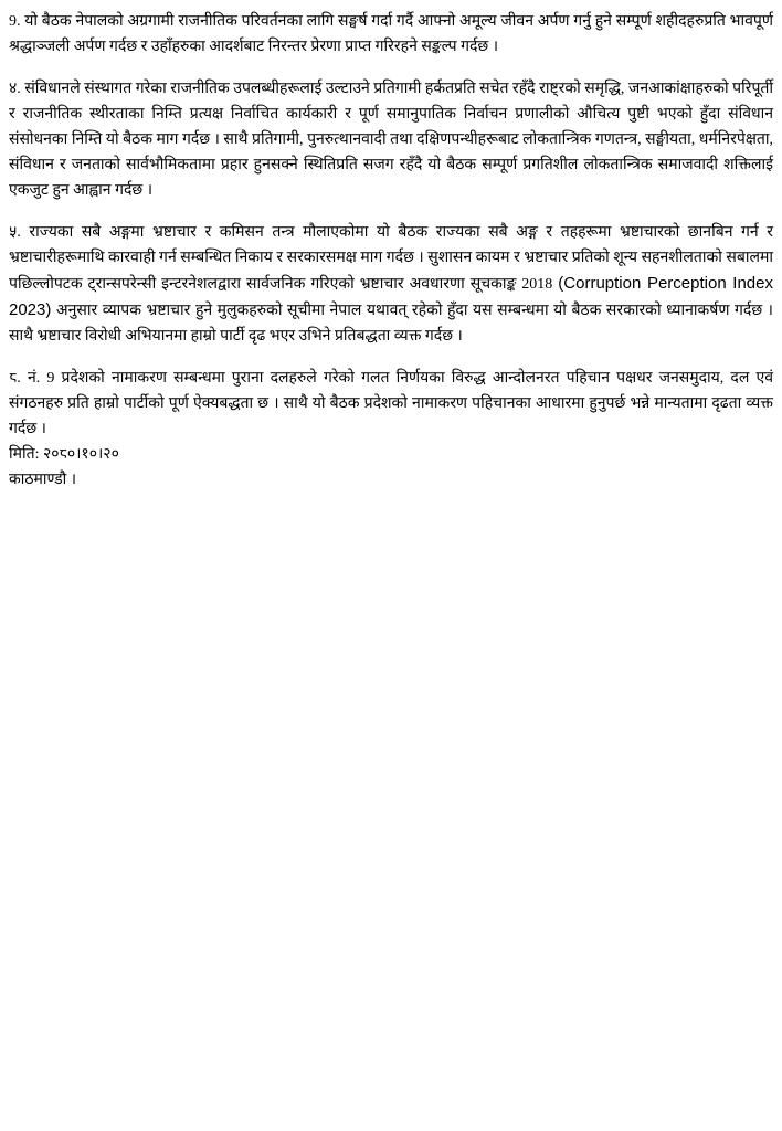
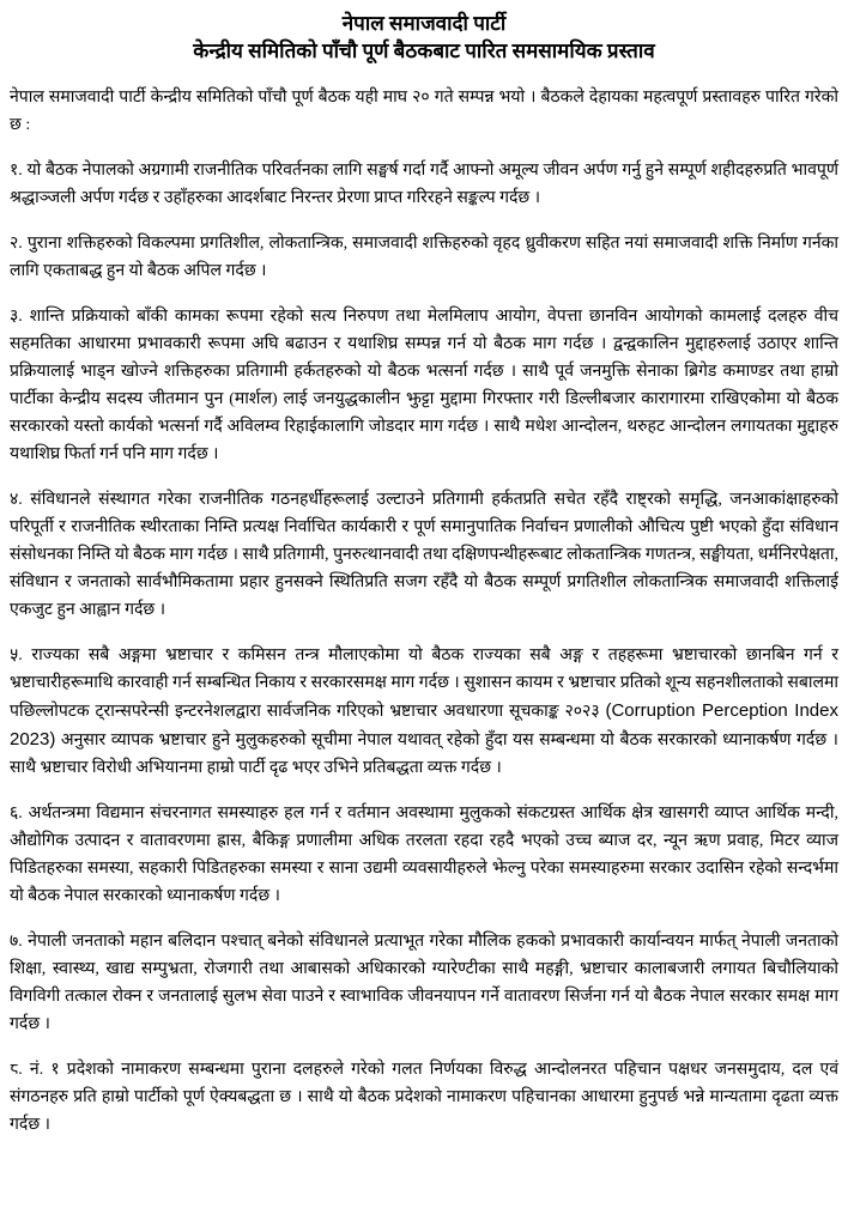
+ नेपाल समाजवादी पार्टी
+ केन्द्रीय समितिको पाँचौ पूर्ण बैठकबाट पारित समसामयिक प्रस्ताव
+ नेपाल समाजवादी पार्टी केन्द्रीय समितिको पाँचौ पूर्ण बैठक यही माघ २० गते सम्पन्न भयो । बैठकले देहायका महत्वपूर्ण प्रस्तावहरु पारित गरेको छ :
- 9. यो बैठक नेपालको अग्रगामी राजनीतिक परिवर्तनका लागि सङ्घर्ष गर्दा गर्दै आफ्नो अमूल्य जीवन अर्पण गर्नु हुने सम्पूर्ण शहीदहरुप्रति भावपूर्ण श्रद्धाञ्जली अर्पण गर्दछ र उहाँहरुका आदर्शबाट निरन्तर प्रेरणा प्राप्त गरिरहने सङ्कल्प गर्दछ ।
+ १. यो बैठक नेपालको अग्रगामी राजनीतिक परिवर्तनका लागि सङ्घर्ष गर्दा गर्दै आफ्नो अमूल्य जीवन अर्पण गर्नु हुने सम्पूर्ण शहीदहरुप्रति भावपूर्ण श्रद्धाञ्जली अर्पण गर्दछ र उहाँहरुका आदर्शबाट निरन्तर प्रेरणा प्राप्त गरिरहने सङ्कल्प गर्दछ ।
+ २. पुराना शक्तिहरुको विकल्पमा प्रगतिशील, लोकतान्त्रिक, समाजवादी शक्तिहरुको वृहद ध्रुवीकरण सहित नयां समाजवादी शक्ति निर्माण गर्नका लागि एकताबद्ध हुन यो बैठक अपिल गर्दछ ।
+ ३. शान्ति प्रक्रियाको बाँकी कामका रूपमा रहेको सत्य निरुपण तथा मेलमिलाप आयोग, वेपत्ता छानविन आयोगको कामलाई दलहरु वीच सहमतिका आधारमा प्रभावकारी रूपमा अघि बढाउन र यथाशिघ्र सम्पन्न गर्न यो बैठक माग गर्दछ । द्वन्द्वकालिन मुद्दाहरुलाई उठाएर शान्ति प्रक्रियालाई भाड्न खोज्ने शक्तिहरुका प्रतिगामी हर्कतहरुको यो बैठक भत्सर्ना गर्दछ । साथै पूर्व जनमुक्ति सेनाका ब्रिगेड कमाण्डर तथा हाम्रो पार्टीका केन्द्रीय सदस्य जीतमान पुन (मार्शल) लाई जनयुद्धकालीन झुट्टा मुद्दामा गिरफ्तार गरी डिल्लीबजार कारागारमा राखिएकोमा यो बैठक सरकारको यस्तो कार्यको भत्सर्ना गर्दै अविलम्व रिहाईकालागि जोडदार माग गर्दछ । साथै मधेश आन्दोलन, थरुहट आन्दोलन लगायतका मुद्दाहरु यथाशिघ्र फिर्ता गर्न पनि माग गर्दछ ।
- ४. संविधानले संस्थागत गरेका राजनीतिक उपलब्धीहरूलाई उल्टाउने प्रतिगामी हर्कतप्रति सचेत रहँदै राष्ट्रको समृद्धि, जनआकांक्षाहरुको परिपूर्ती र राजनीतिक स्थीरताका निम्ति प्रत्यक्ष निर्वाचित कार्यकारी र पूर्ण समानुपातिक निर्वाचन प्रणालीको औचित्य पुष्टी भएको हुँदा संविधान संसोधनका निम्ति यो बैठक माग गर्दछ । साथै प्रतिगामी, पुनरुत्थानवादी तथा दक्षिणपन्थीहरूबाट लोकतान्त्रिक गणतन्त्र, सङ्घीयता, धर्मनिरपेक्षता, संविधान र जनताको सार्वभौमिकतामा प्रहार हुनसक्ने स्थितिप्रति सजग रहँदै यो बैठक सम्पूर्ण प्रगतिशील लोकतान्त्रिक समाजवादी शक्तिलाई एकजुट हुन आह्वान गर्दछ ।
+ ४. संविधानले संस्थागत गरेका राजनीतिक गठनहर्धीहरूलाई उल्टाउने प्रतिगामी हर्कतप्रति सचेत रहँदै राष्ट्रको समृद्धि, जनआकांक्षाहरुको परिपूर्ती र राजनीतिक स्थीरताका निम्ति प्रत्यक्ष निर्वाचित कार्यकारी र पूर्ण समानुपातिक निर्वाचन प्रणालीको औचित्य पुष्टी भएको हुँदा संविधान संसोधनका निम्ति यो बैठक माग गर्दछ । साथै प्रतिगामी, पुनरुत्थानवादी तथा दक्षिणपन्थीहरूबाट लोकतान्त्रिक गणतन्त्र, सङ्घीयता, धर्मनिरपेक्षता, संविधान र जनताको सार्वभौमिकतामा प्रहार हुनसक्ने स्थितिप्रति सजग रहँदै यो बैठक सम्पूर्ण प्रगतिशील लोकतान्त्रिक समाजवादी शक्तिलाई एकजुट हुन आह्वान गर्दछ ।
- ५. राज्यका सबै अङ्गमा भ्रष्टाचार र कमिसन तन्त्र मौलाएकोमा यो बैठक राज्यका सबै अङ्ग र तहहरूमा भ्रष्टाचारको छानबिन गर्न र भ्रष्टाचारीहरूमाथि कारवाही गर्न सम्बन्धित निकाय र सरकारसमक्ष माग गर्दछ । सुशासन कायम र भ्रष्टाचार प्रतिको शून्य सहनशीलताको सबालमा पछिल्लोपटक ट्रान्सपरेन्सी इन्टरनेशलद्वारा सार्वजनिक गरिएको भ्रष्टाचार अवधारणा सूचकाङ्क 2018 (Corruption Perception Index 2023) अनुसार व्यापक भ्रष्टाचार हुने मुलुकहरुको सूचीमा नेपाल यथावत् रहेको हुँदा यस सम्बन्धमा यो बैठक सरकारको ध्यानाकर्षण गर्दछ । साथै भ्रष्टाचार विरोधी अभियानमा हाम्रो पार्टी दृढ भएर उभिने प्रतिबद्धता व्यक्त गर्दछ ।
+ ५. राज्यका सबै अङ्गमा भ्रष्टाचार र कमिसन तन्त्र मौलाएकोमा यो बैठक राज्यका सबै अङ्ग र तहहरूमा भ्रष्टाचारको छानबिन गर्न र भ्रष्टाचारीहरूमाथि कारवाही गर्न सम्बन्धित निकाय र सरकारसमक्ष माग गर्दछ । सुशासन कायम र भ्रष्टाचार प्रतिको शून्य सहनशीलताको सबालमा पछिल्लोपटक ट्रान्सपरेन्सी इन्टरनेशलद्वारा सार्वजनिक गरिएको भ्रष्टाचार अवधारणा सूचकाङ्क २०२३ (Corruption Perception Index 2023) अनुसार व्यापक भ्रष्टाचार हुने मुलुकहरुको सूचीमा नेपाल यथावत् रहेको हुँदा यस सम्बन्धमा यो बैठक सरकारको ध्यानाकर्षण गर्दछ । साथै भ्रष्टाचार विरोधी अभियानमा हाम्रो पार्टी दृढ भएर उभिने प्रतिबद्धता व्यक्त गर्दछ ।
+ ६. अर्थतन्त्रमा विद्यमान संचरनागत समस्याहरु हल गर्न र वर्तमान अवस्थामा मुलुकको संकटग्रस्त आर्थिक क्षेत्र खासगरी व्याप्त आर्थिक मन्दी, औद्योगिक उत्पादन र वातावरणमा ह्रास, बैकिङ्ग प्रणालीमा अधिक तरलता रहदा रहदै भएको उच्च ब्याज दर, न्यून ऋण प्रवाह, मिटर व्याज पिडितहरुका समस्या, सहकारी पिडितहरुका समस्या र साना उद्यमी व्यवसायीहरुले झेल्नु परेका समस्याहरुमा सरकार उदासिन रहेको सन्दर्भमा यो बैठक नेपाल सरकारको ध्यानाकर्षण गर्दछ ।
+ ७. नेपाली जनताको महान बलिदान पश्चात् बनेको संविधानले प्रत्याभूत गरेका मौलिक हकको प्रभावकारी कार्यान्वयन मार्फत् नेपाली जनताको शिक्षा, स्वास्थ्य, खाद्य सम्पुभ्रता, रोजगारी तथा आबासको अधिकारको ग्यारेण्टीका साथै महङ्गी, भ्रष्टाचार कालाबजारी लगायत बिचौलियाको विगविगी तत्काल रोक्न र जनतालाई सुलभ सेवा पाउने र स्वाभाविक जीवनयापन गर्ने वातावरण सिर्जना गर्न यो बैठक नेपाल सरकार समक्ष माग गर्दछ ।
- ८. नं. 9 प्रदेशको नामाकरण सम्बन्धमा पुराना दलहरुले गरेको गलत निर्णयका विरुद्ध आन्दोलनरत पहिचान पक्षधर जनसमुदाय, दल एवं संगठनहरु प्रति हाम्रो पार्टीको पूर्ण ऐक्यबद्धता छ । साथै यो बैठक प्रदेशको नामाकरण पहिचानका आधारमा हुनुपर्छ भन्ने मान्यतामा दृढता व्यक्त गर्दछ ।
+ ८. नं. १ प्रदेशको नामाकरण सम्बन्धमा पुराना दलहरुले गरेको गलत निर्णयका विरुद्ध आन्दोलनरत पहिचान पक्षधर जनसमुदाय, दल एवं संगठनहरु प्रति हाम्रो पार्टीको पूर्ण ऐक्यबद्धता छ । साथै यो बैठक प्रदेशको नामाकरण पहिचानका आधारमा हुनुपर्छ भन्ने मान्यतामा दृढता व्यक्त गर्दछ ।
- मिति: २०८०।१०।२०
- काठमाण्डौ ।
